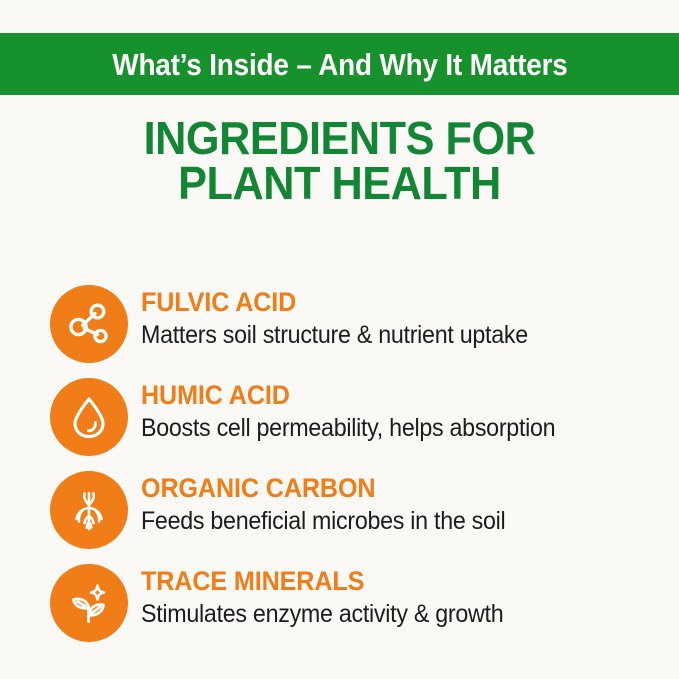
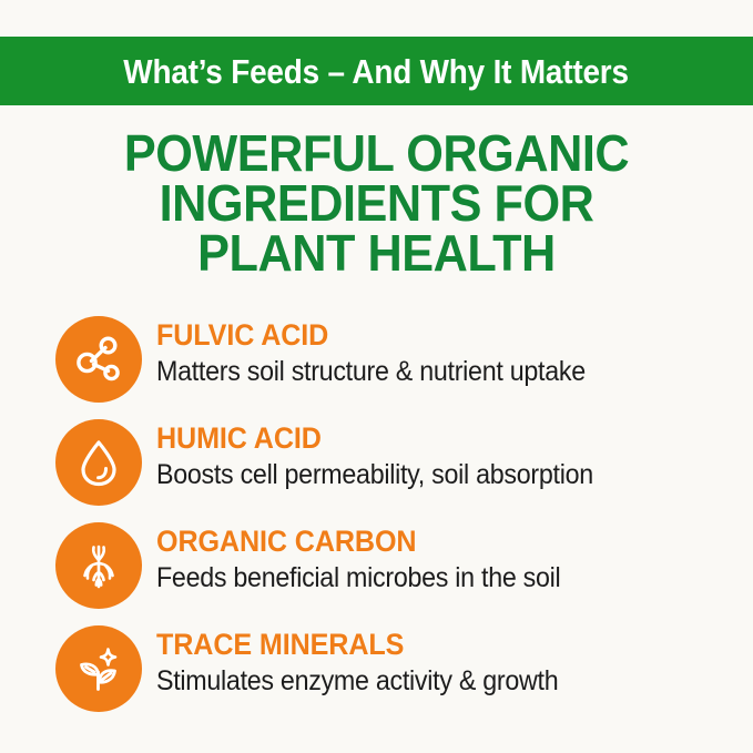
- What’s Inside – And Why It Matters
+ What’s Feeds – And Why It Matters
+ POWERFUL ORGANIC
  INGREDIENTS FOR
  PLANT HEALTH
  FULVIC ACID
  Matters soil structure & nutrient uptake
  HUMIC ACID
- Boosts cell permeability, helps absorption
+ Boosts cell permeability, soil absorption
  ORGANIC CARBON
  Feeds beneficial microbes in the soil
  TRACE MINERALS
  Stimulates enzyme activity & growth
